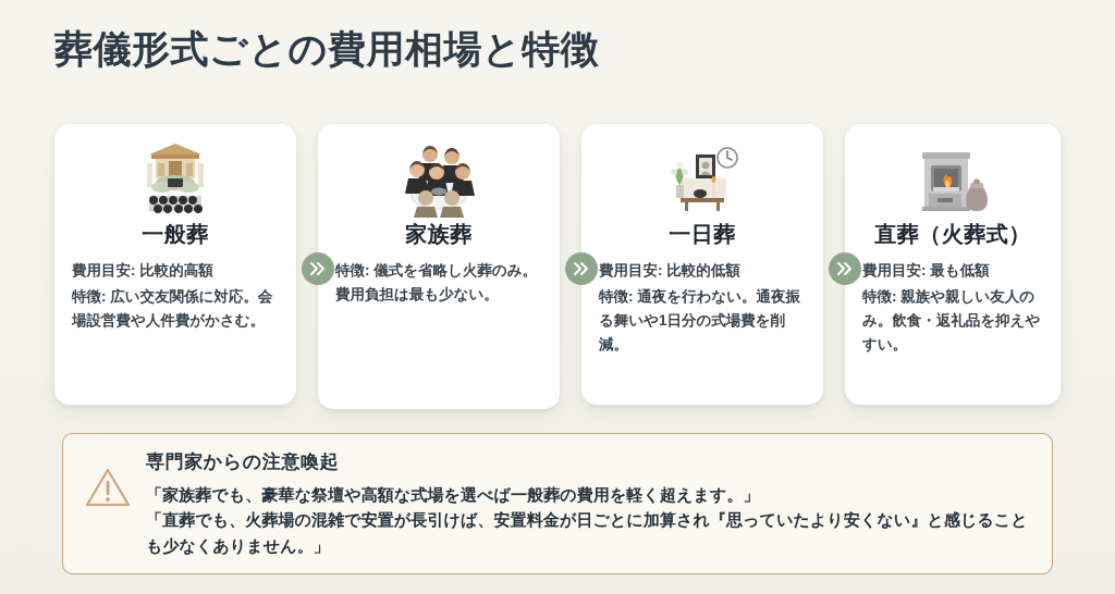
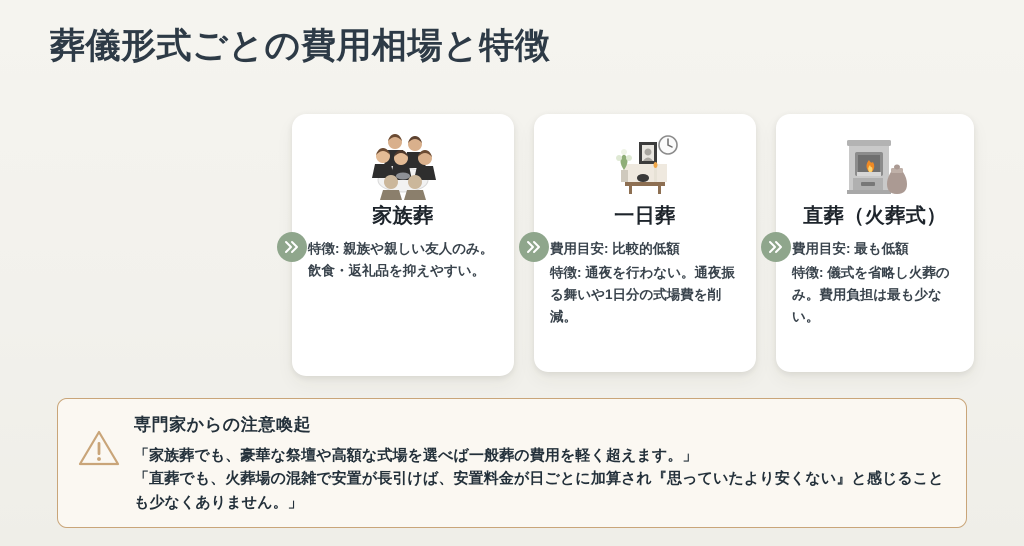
  葬儀形式ごとの費用相場と特徴
- 一般葬
- 費用目安: 比較的高額
- 特徴: 広い交友関係に対応。会場設営費や人件費がかさむ。
  家族葬
- 特徴: 儀式を省略し火葬のみ。費用負担は最も少ない。
+ 特徴: 親族や親しい友人のみ。飲食・返礼品を抑えやすい。
  一日葬
  費用目安: 比較的低額
  特徴: 通夜を行わない。通夜振る舞いや1日分の式場費を削減。
  直葬（火葬式）
  費用目安: 最も低額
- 特徴: 親族や親しい友人のみ。飲食・返礼品を抑えやすい。
+ 特徴: 儀式を省略し火葬のみ。費用負担は最も少ない。
  専門家からの注意喚起
  「家族葬でも、豪華な祭壇や高額な式場を選べば一般葬の費用を軽く超えます。」
  「直葬でも、火葬場の混雑で安置が長引けば、安置料金が日ごとに加算され『思っていたより安くない』と感じることも少なくありません。」
